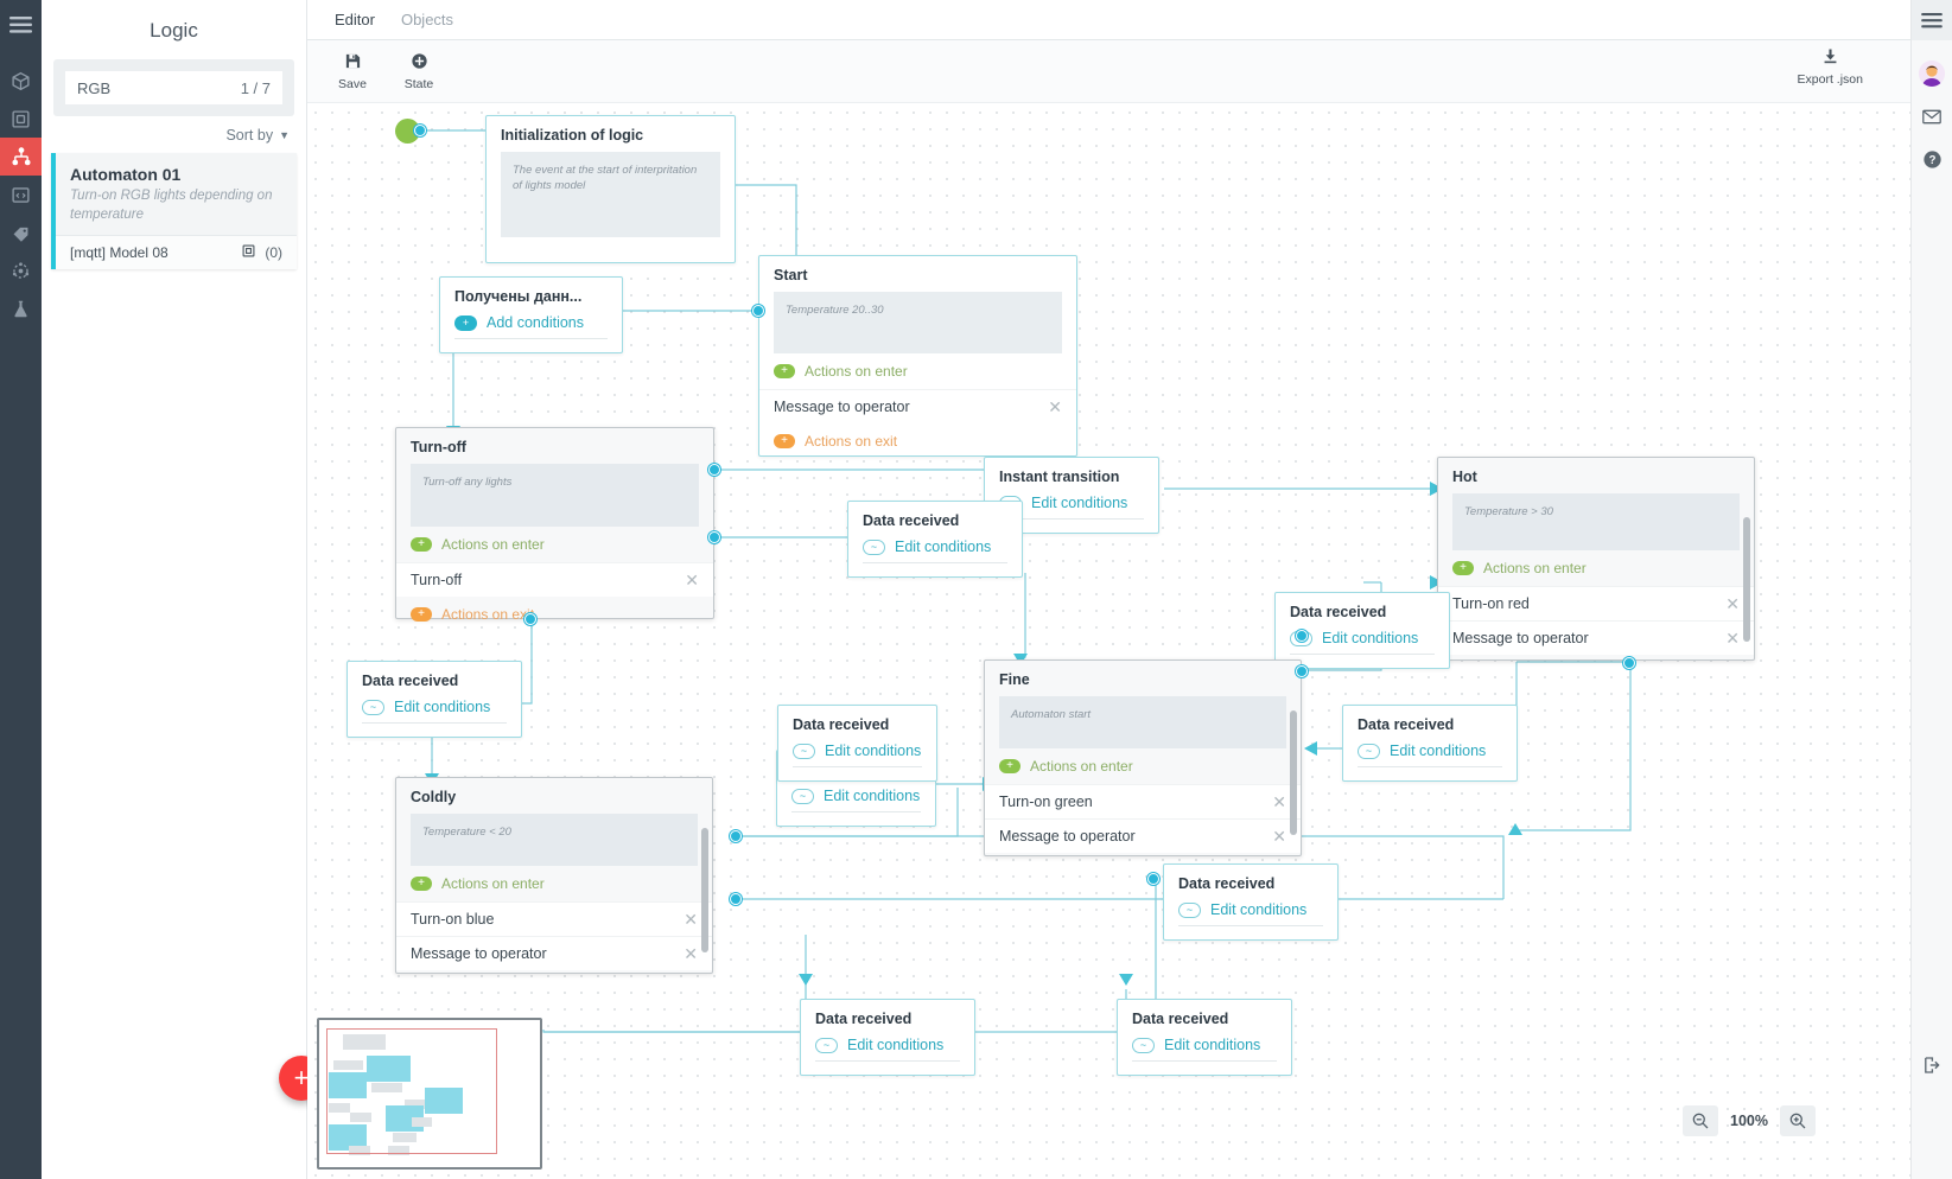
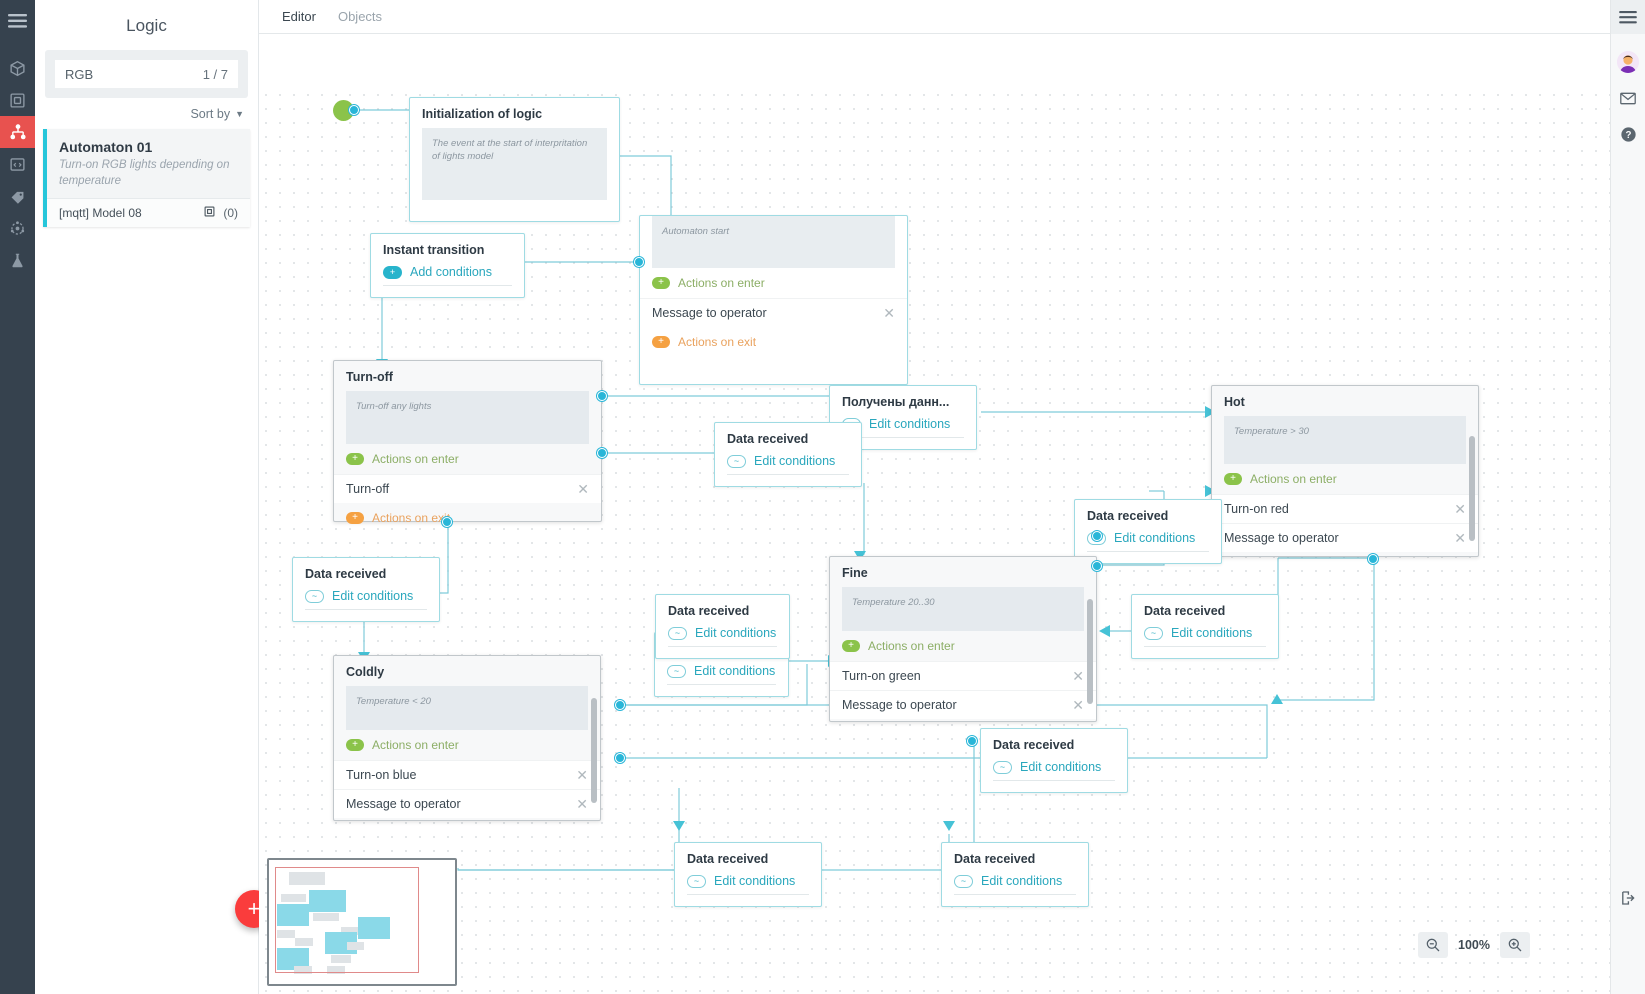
  Logic
  RGB
  1 / 7
  Sort by
  ▼
  Automaton 01
  Turn-on RGB lights depending on temperature
  [mqtt] Model 08
  (0)
  +
  Editor
  Objects
- Save
- State
- Export .json
  Initialization of logic
  The event at the start of interpritation of lights model
- Получены данн...
+ Instant transition
  +
  Add conditions
- Start
- Temperature 20..30
+ Automaton start
  +
  Actions on enter
  Message to operator
  ✕
  +
  Actions on exit
  Turn-off
  Turn-off any lights
  +
  Actions on enter
  Turn-off
  ✕
  +
  Actions on ex
- Instant transition
+ Получены данн...
  Edit conditions
  Data received
  ~
  Edit conditions
  Hot
  Temperature > 30
  +
  Actions on enter
  Turn-on red
  ✕
  Message to operator
  ✕
  Data received
  Edit conditions
  Data received
  ~
  Edit conditions
  Fine
- Automaton start
+ Temperature 20..30
  +
  Actions on enter
  Turn-on green
  ✕
  Message to operator
  ✕
  Data received
  ~
  Edit conditions
  ~
  Edit conditions
  Coldly
  Temperature < 20
  +
  Actions on enter
  Turn-on blue
  ✕
  Message to operator
  ✕
  Data received
  ~
  Edit conditions
  Data received
  ~
  Edit conditions
  Data received
  ~
  Edit conditions
  Data received
  ~
  Edit conditions
  100%
  ?
